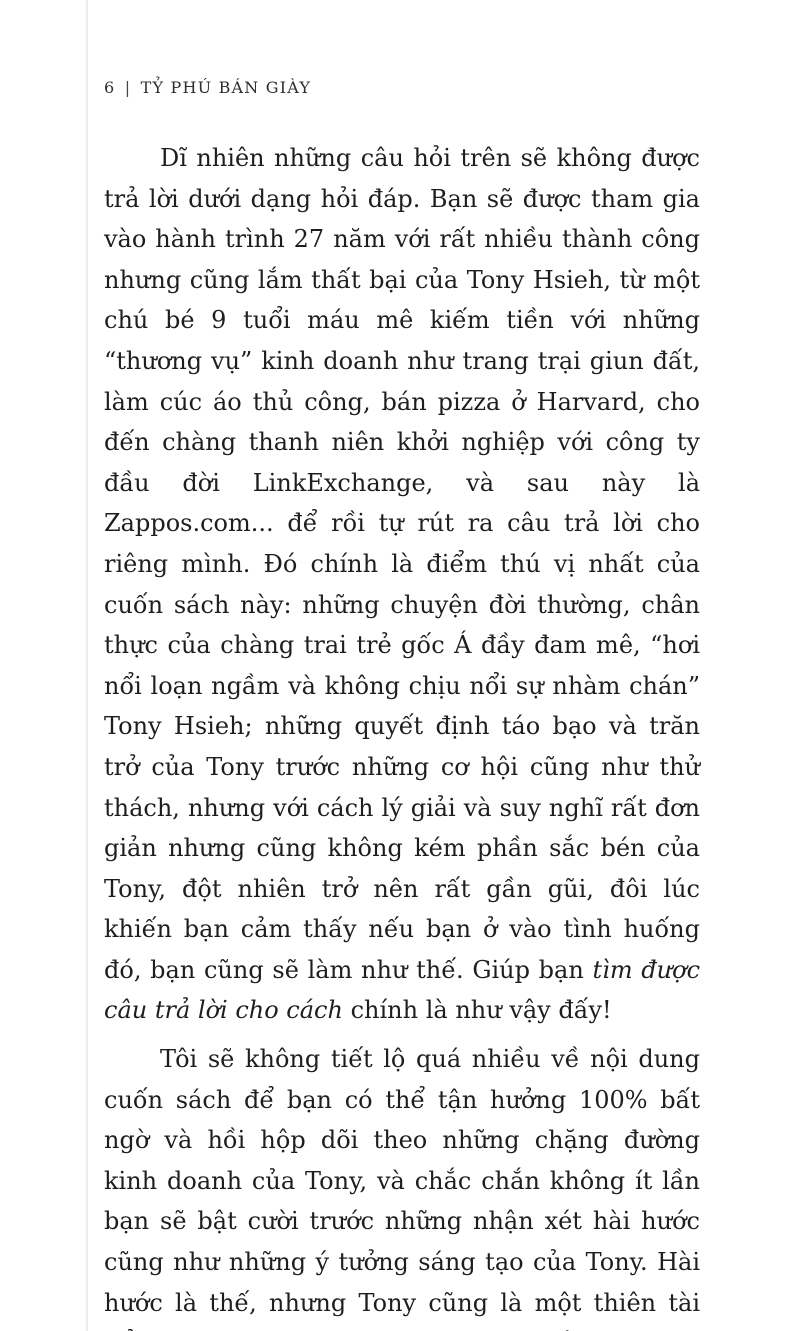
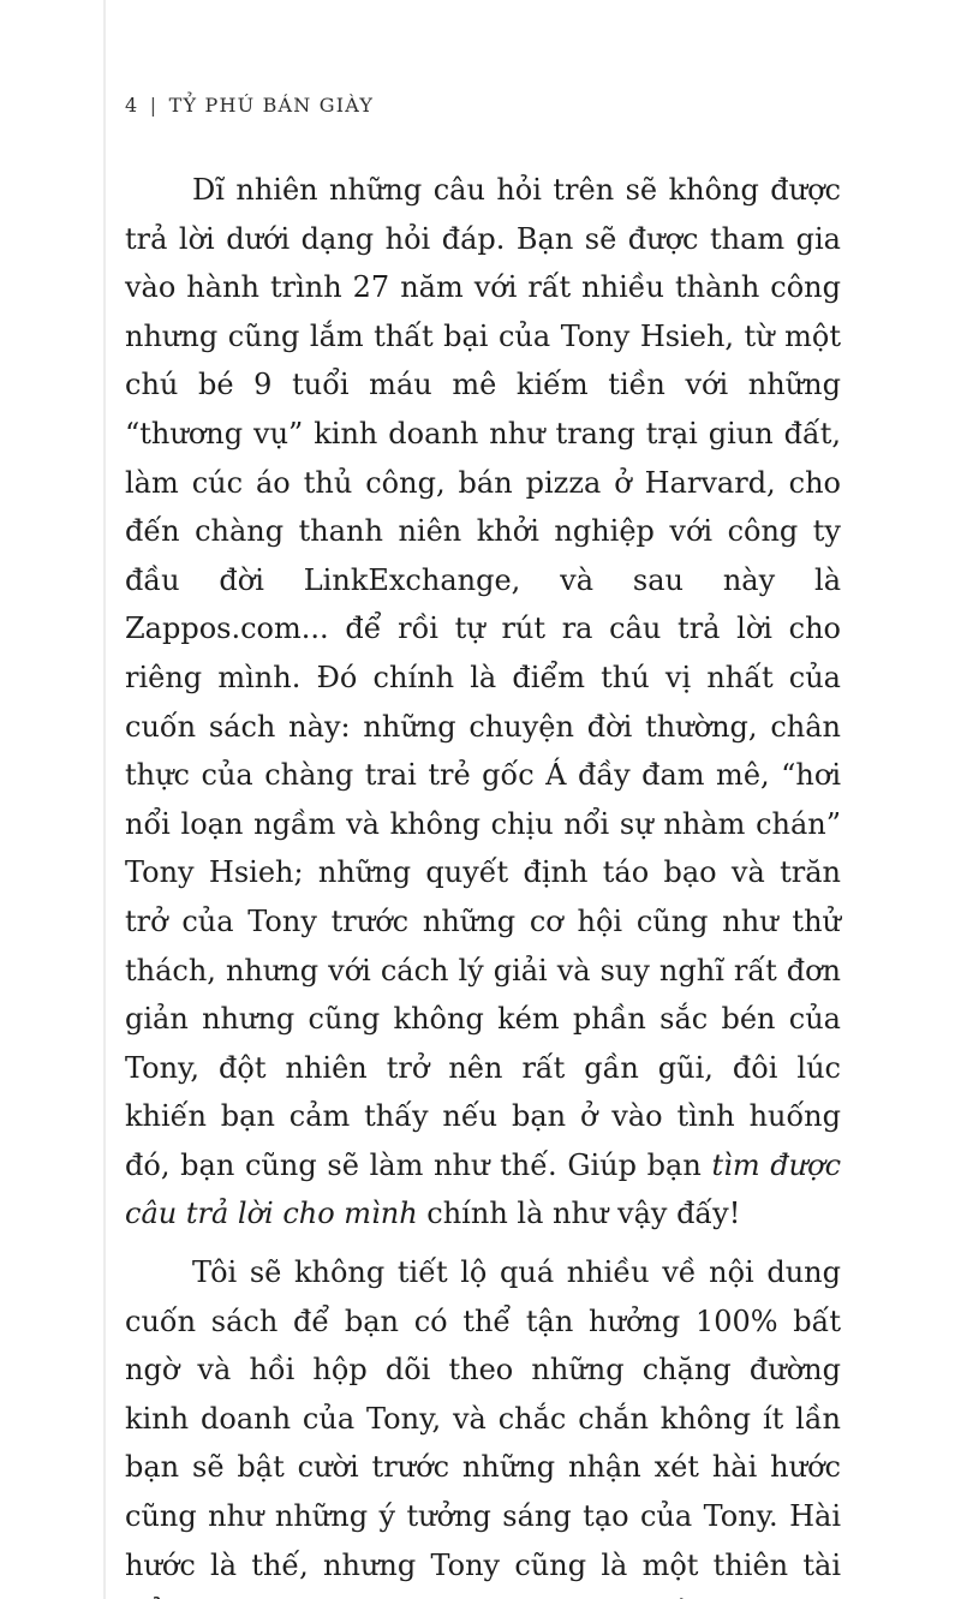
- 6 | TỶ PHÚ BÁN GIÀY
+ 4 | TỶ PHÚ BÁN GIÀY
- Dĩ nhiên những câu hỏi trên sẽ không được trả lời dưới dạng hỏi đáp. Bạn sẽ được tham gia vào hành trình 27 năm với rất nhiều thành công nhưng cũng lắm thất bại của Tony Hsieh, từ một chú bé 9 tuổi máu mê kiếm tiền với những “thương vụ” kinh doanh như trang trại giun đất, làm cúc áo thủ công, bán pizza ở Harvard, cho đến chàng thanh niên khởi nghiệp với công ty đầu đời LinkExchange, và sau này là Zappos.com... để rồi tự rút ra câu trả lời cho riêng mình. Đó chính là điểm thú vị nhất của cuốn sách này: những chuyện đời thường, chân thực của chàng trai trẻ gốc Á đầy đam mê, “hơi nổi loạn ngầm và không chịu nổi sự nhàm chán” Tony Hsieh; những quyết định táo bạo và trăn trở của Tony trước những cơ hội cũng như thử thách, nhưng với cách lý giải và suy nghĩ rất đơn giản nhưng cũng không kém phần sắc bén của Tony, đột nhiên trở nên rất gần gũi, đôi lúc khiến bạn cảm thấy nếu bạn ở vào tình huống đó, bạn cũng sẽ làm như thế. Giúp bạn tìm được câu trả lời cho cách chính là như vậy đấy!
+ Dĩ nhiên những câu hỏi trên sẽ không được trả lời dưới dạng hỏi đáp. Bạn sẽ được tham gia vào hành trình 27 năm với rất nhiều thành công nhưng cũng lắm thất bại của Tony Hsieh, từ một chú bé 9 tuổi máu mê kiếm tiền với những “thương vụ” kinh doanh như trang trại giun đất, làm cúc áo thủ công, bán pizza ở Harvard, cho đến chàng thanh niên khởi nghiệp với công ty đầu đời LinkExchange, và sau này là Zappos.com... để rồi tự rút ra câu trả lời cho riêng mình. Đó chính là điểm thú vị nhất của cuốn sách này: những chuyện đời thường, chân thực của chàng trai trẻ gốc Á đầy đam mê, “hơi nổi loạn ngầm và không chịu nổi sự nhàm chán” Tony Hsieh; những quyết định táo bạo và trăn trở của Tony trước những cơ hội cũng như thử thách, nhưng với cách lý giải và suy nghĩ rất đơn giản nhưng cũng không kém phần sắc bén của Tony, đột nhiên trở nên rất gần gũi, đôi lúc khiến bạn cảm thấy nếu bạn ở vào tình huống đó, bạn cũng sẽ làm như thế. Giúp bạn tìm được câu trả lời cho mình chính là như vậy đấy!
  Tôi sẽ không tiết lộ quá nhiều về nội dung cuốn sách để bạn có thể tận hưởng 100% bất ngờ và hồi hộp dõi theo những chặng đường kinh doanh của Tony, và chắc chắn không ít lần bạn sẽ bật cười trước những nhận xét hài hước cũng như những ý tưởng sáng tạo của Tony. Hài hước là thế, nhưng Tony cũng là một thiên tài
